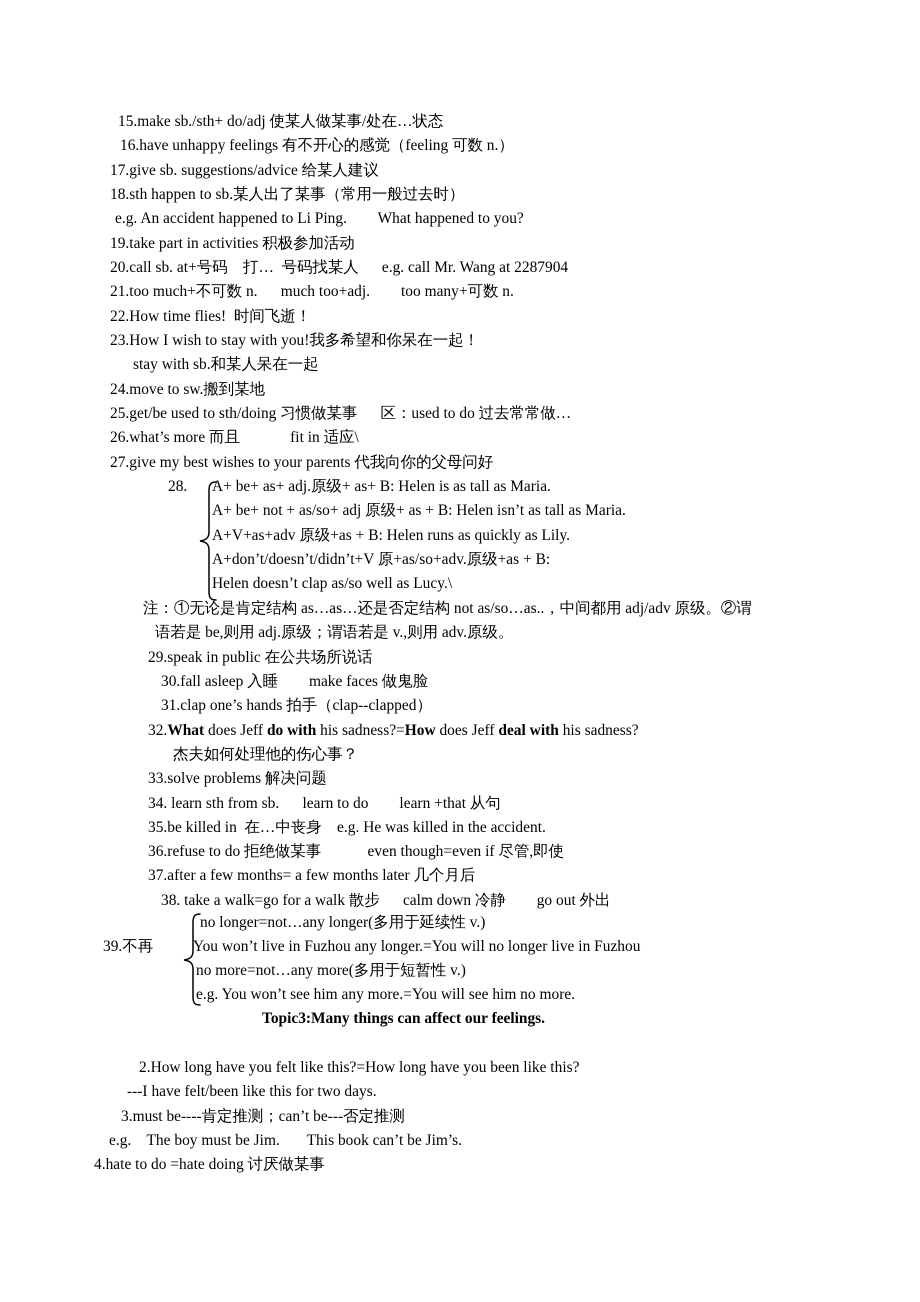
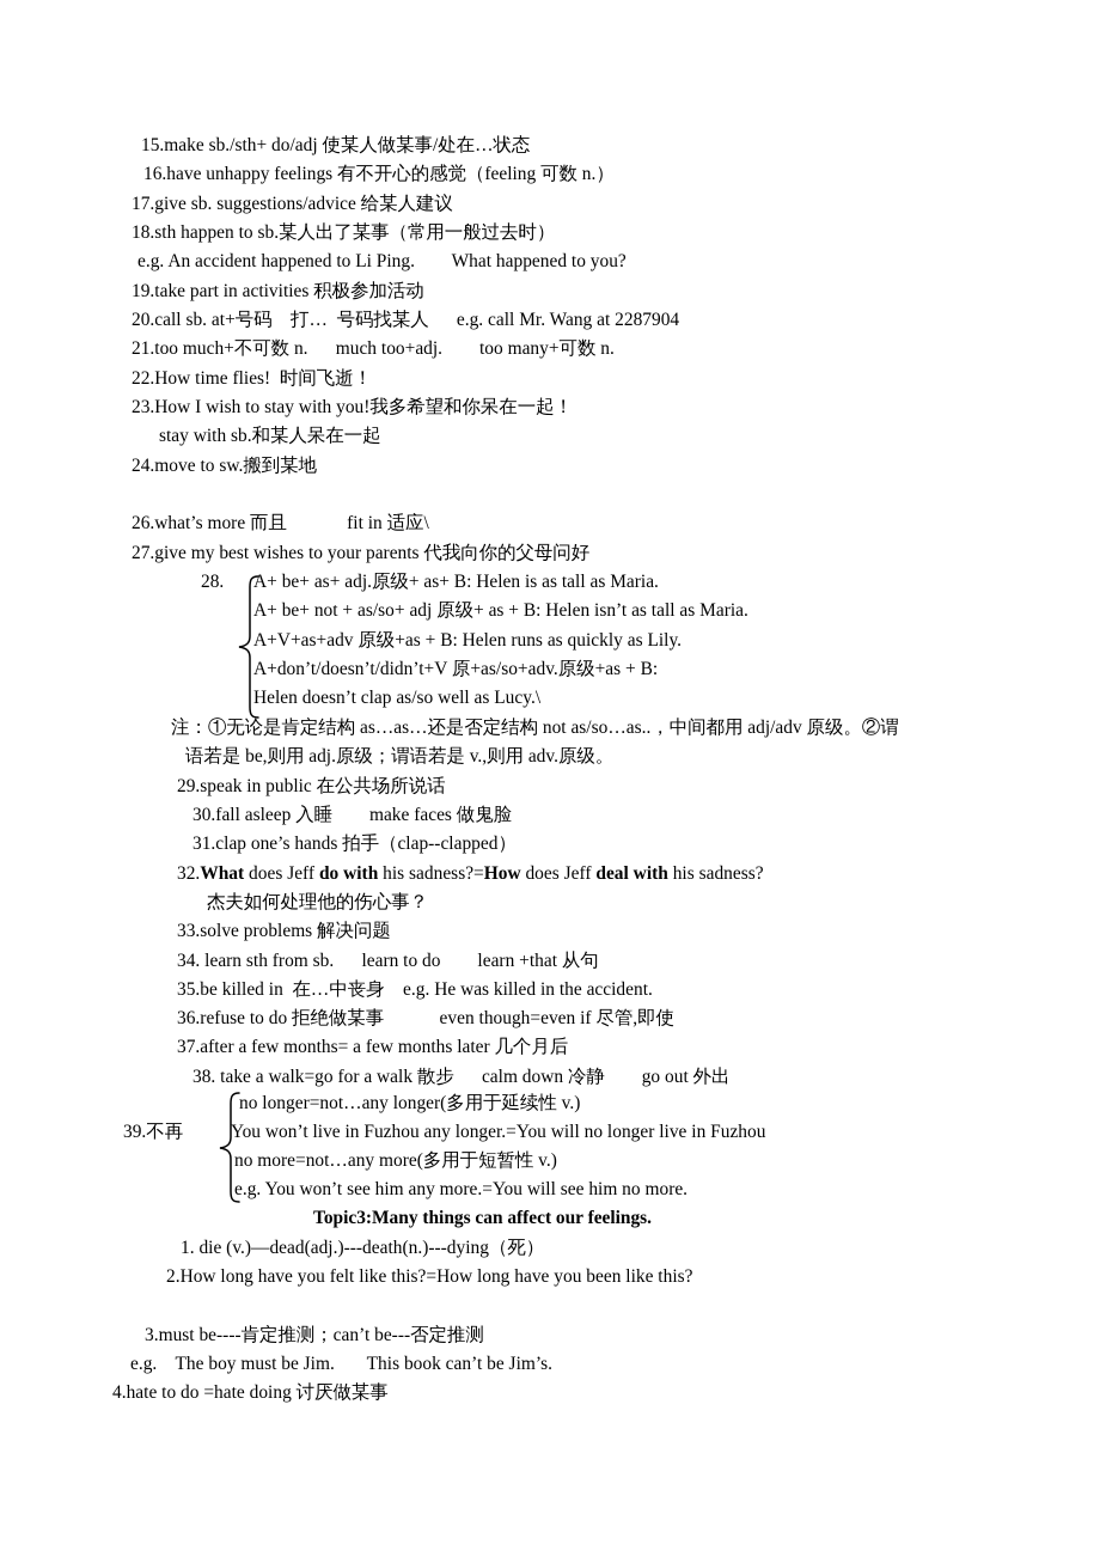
  15.make sb./sth+ do/adj 使某人做某事/处在…状态
  16.have unhappy feelings 有不开心的感觉（feeling 可数 n.）
  17.give sb. suggestions/advice 给某人建议
  18.sth happen to sb.某人出了某事（常用一般过去时）
  e.g. An accident happened to Li Ping. What happened to you?
  19.take part in activities 积极参加活动
  20.call sb. at+号码 打… 号码找某人 e.g. call Mr. Wang at 2287904
  21.too much+不可数 n. much too+adj. too many+可数 n.
  22.How time flies! 时间飞逝！
  23.How I wish to stay with you!我多希望和你呆在一起！
  stay with sb.和某人呆在一起
  24.move to sw.搬到某地
- 25.get/be used to sth/doing 习惯做某事 区：used to do 过去常常做…
  26.what’s more 而且 fit in 适应\
  27.give my best wishes to your parents 代我向你的父母问好
  28.
  A+ be+ as+ adj.原级+ as+ B: Helen is as tall as Maria.
  A+ be+ not + as/so+ adj 原级+ as + B: Helen isn’t as tall as Maria.
  A+V+as+adv 原级+as + B: Helen runs as quickly as Lily.
  A+don’t/doesn’t/didn’t+V 原+as/so+adv.原级+as + B:
  Helen doesn’t clap as/so well as Lucy.\
  注：①无论是肯定结构 as…as…还是否定结构 not as/so…as..，中间都用 adj/adv 原级。②谓
  语若是 be,则用 adj.原级；谓语若是 v.,则用 adv.原级。
  29.speak in public 在公共场所说话
  30.fall asleep 入睡 make faces 做鬼脸
  31.clap one’s hands 拍手（clap--clapped）
  32.What does Jeff do with his sadness?=How does Jeff deal with his sadness?
  杰夫如何处理他的伤心事？
  33.solve problems 解决问题
  34. learn sth from sb. learn to do learn +that 从句
  35.be killed in 在…中丧身 e.g. He was killed in the accident.
  36.refuse to do 拒绝做某事 even though=even if 尽管,即使
  37.after a few months= a few months later 几个月后
  38. take a walk=go for a walk 散步 calm down 冷静 go out 外出
  39.不再
  no longer=not…any longer(多用于延续性 v.)
  You won’t live in Fuzhou any longer.=You will no longer live in Fuzhou
  no more=not…any more(多用于短暂性 v.)
  e.g. You won’t see him any more.=You will see him no more.
  Topic3:Many things can affect our feelings.
+ 1. die (v.)—dead(adj.)---death(n.)---dying（死）
  2.How long have you felt like this?=How long have you been like this?
- ---I have felt/been like this for two days.
  3.must be----肯定推测；can’t be---否定推测
  e.g. The boy must be Jim. This book can’t be Jim’s.
  4.hate to do =hate doing 讨厌做某事
